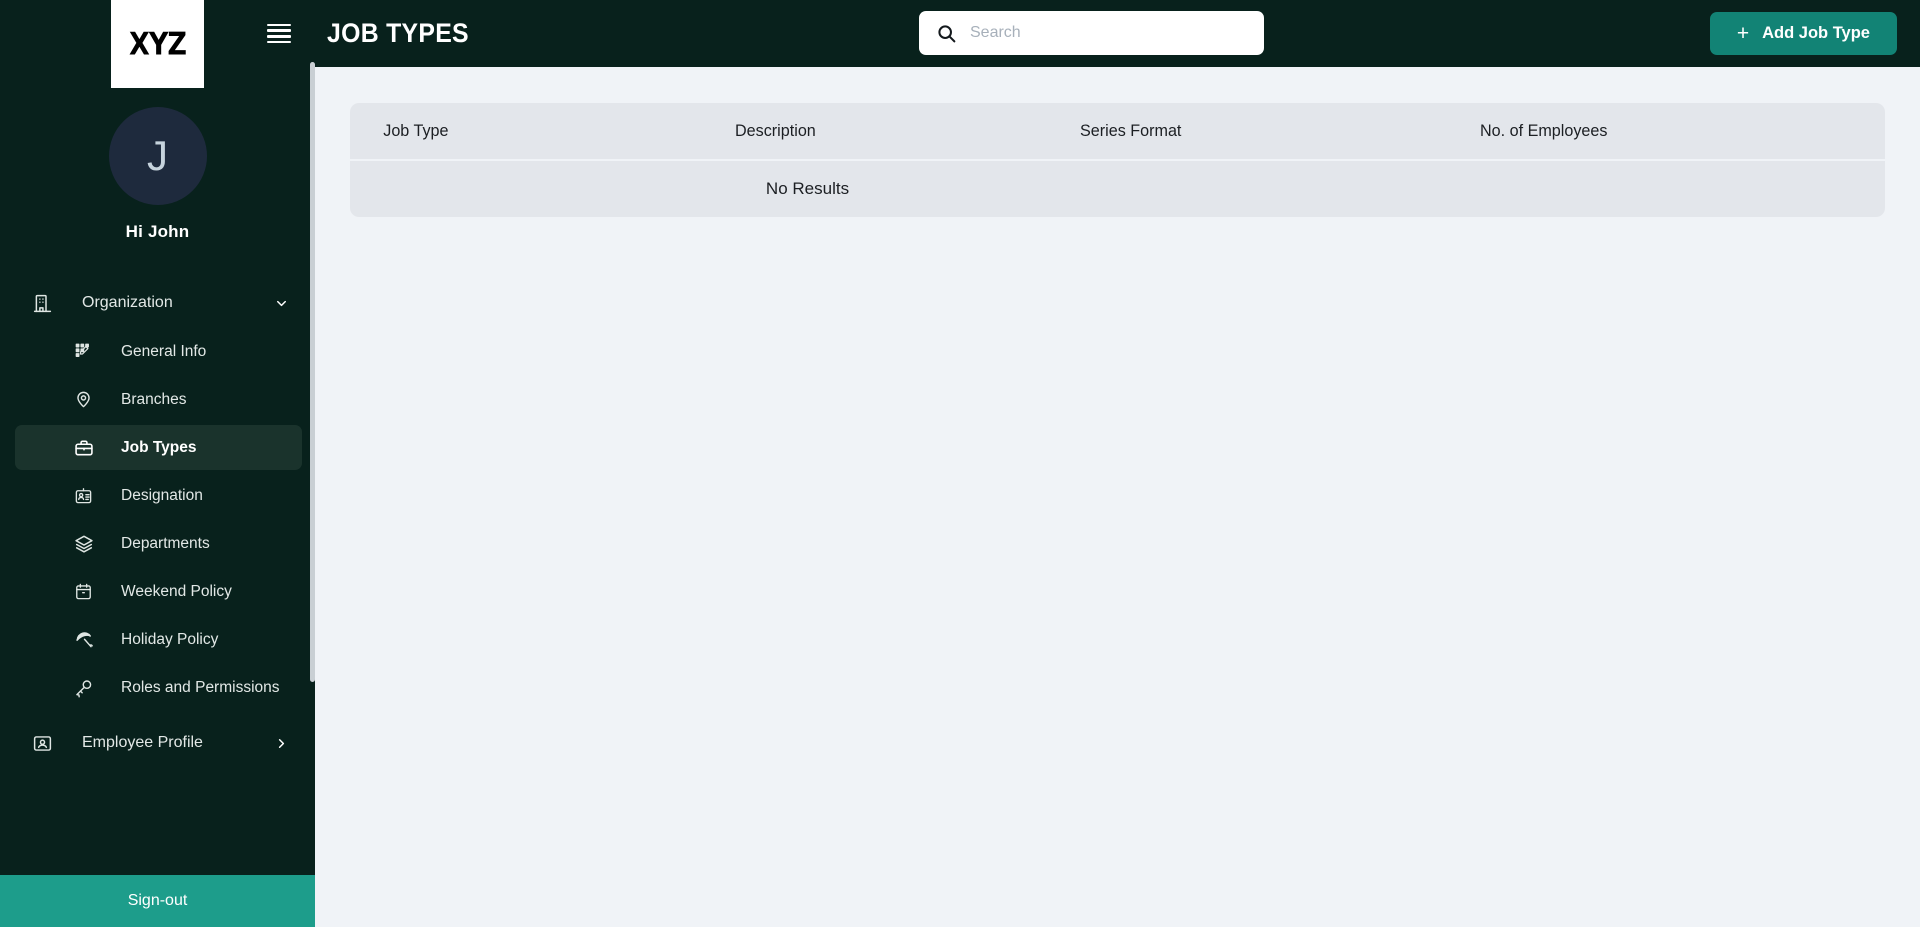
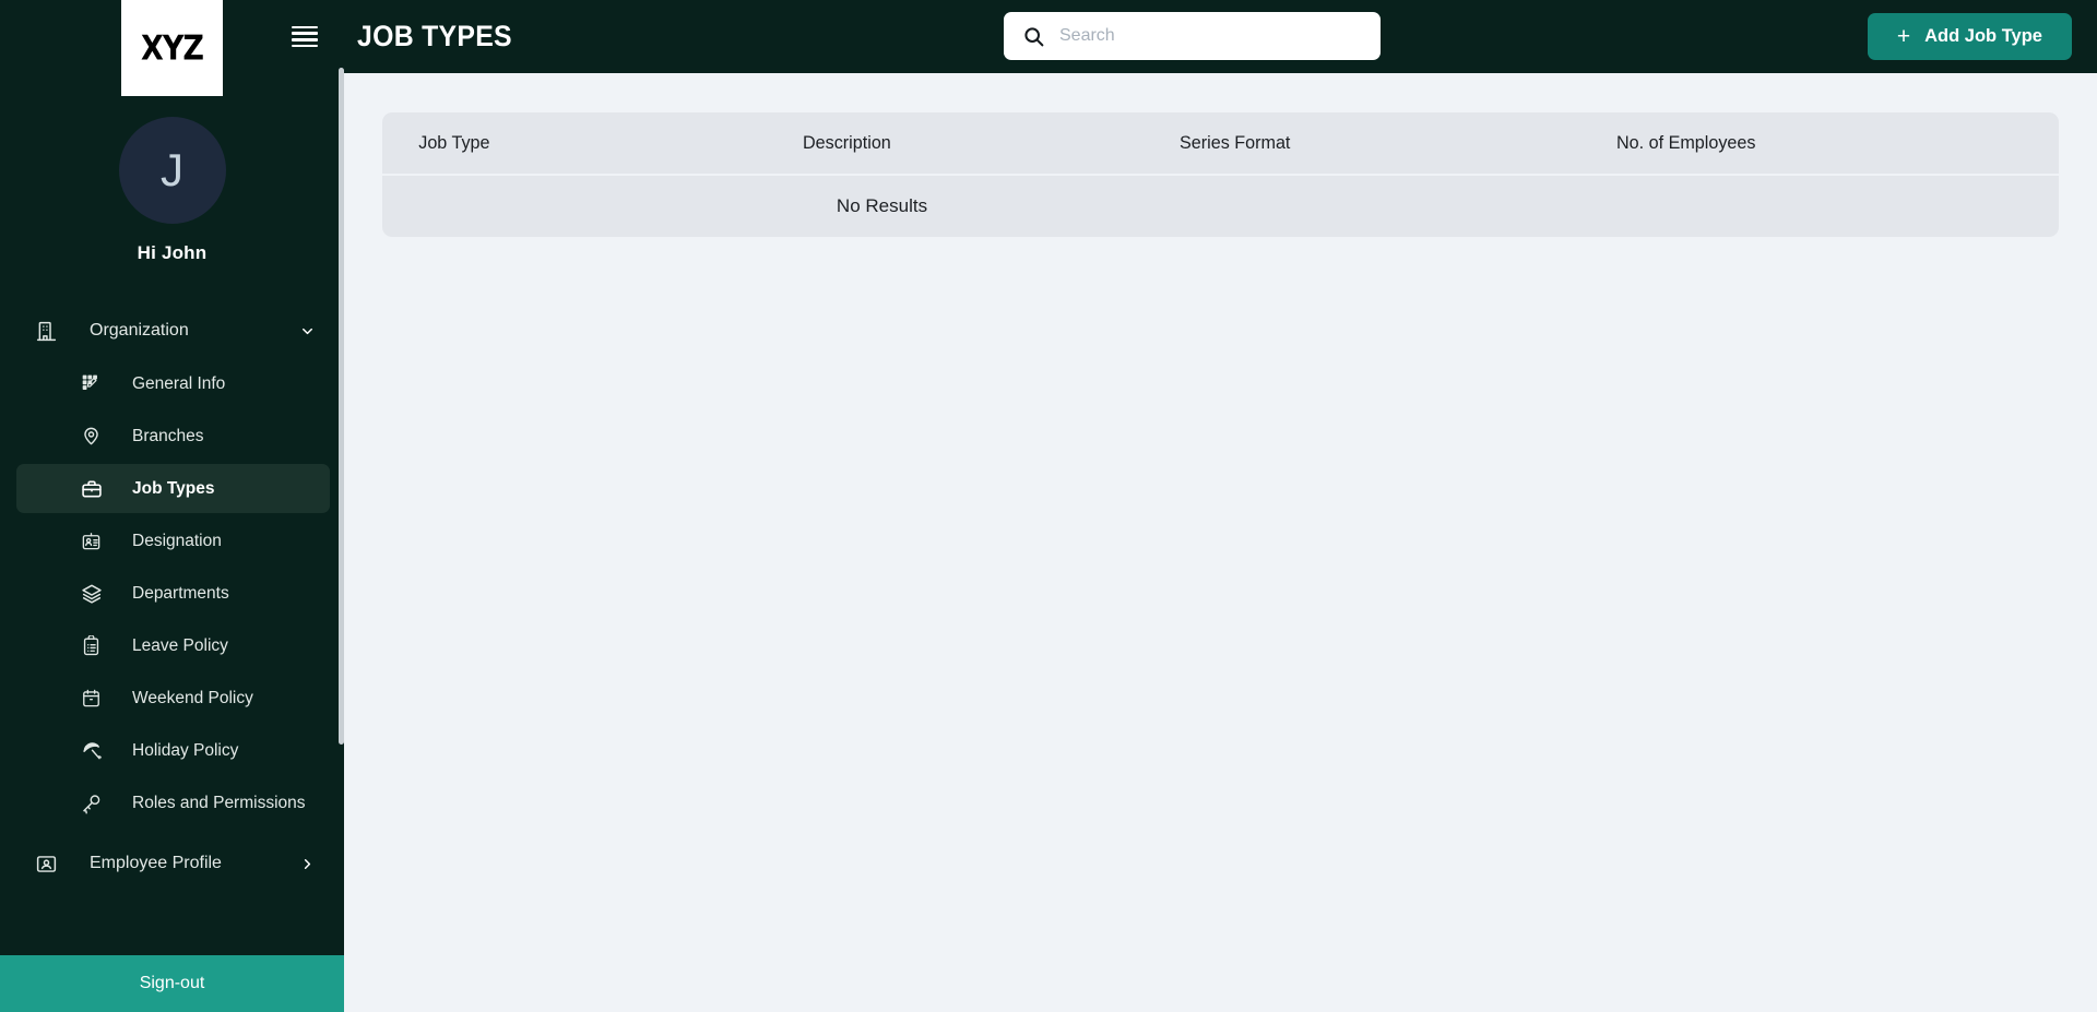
  XYZ
  J
  Hi John
  Organization
  General Info
  Branches
  Job Types
  Designation
  Departments
+ Leave Policy
  Weekend Policy
  Holiday Policy
  Roles and Permissions
  Employee Profile
  Sign-out
  JOB TYPES
  Search
  +
  Add Job Type
  Job Type
  Description
  Series Format
  No. of Employees
  No Results
